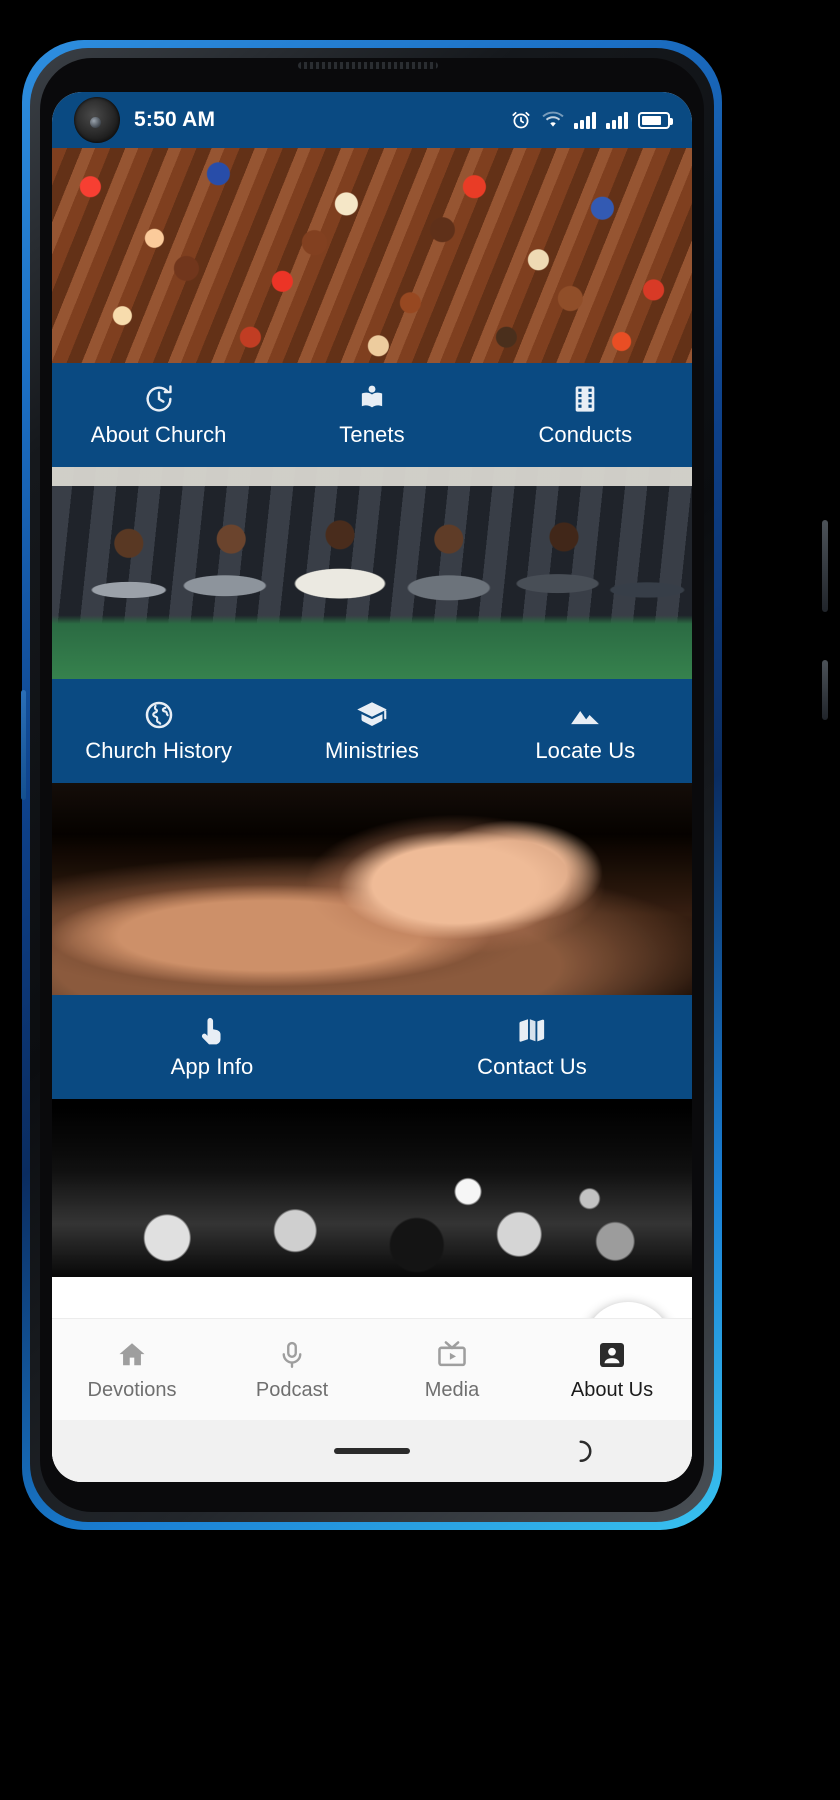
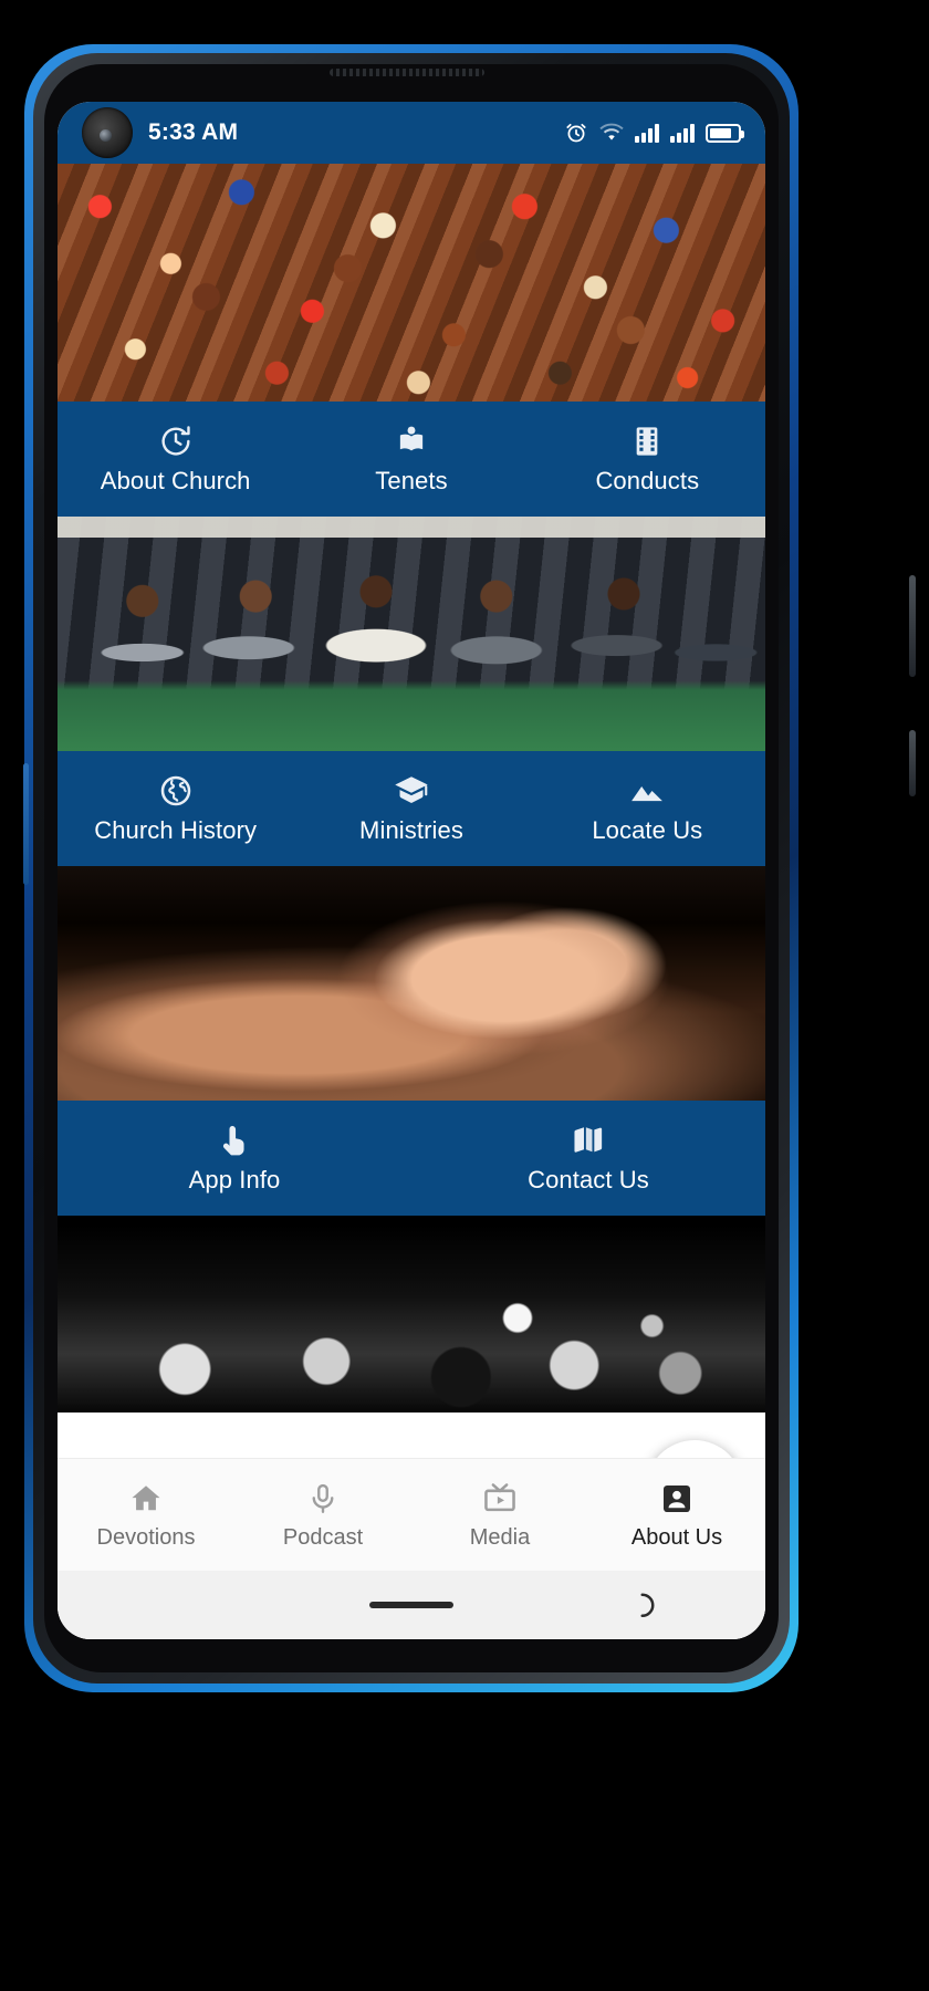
- 5:50 AM
+ 5:33 AM
  About Church
  Tenets
  Conducts
  Church History
  Ministries
  Locate Us
  App Info
  Contact Us
  Devotions
  Podcast
  Media
  About Us
